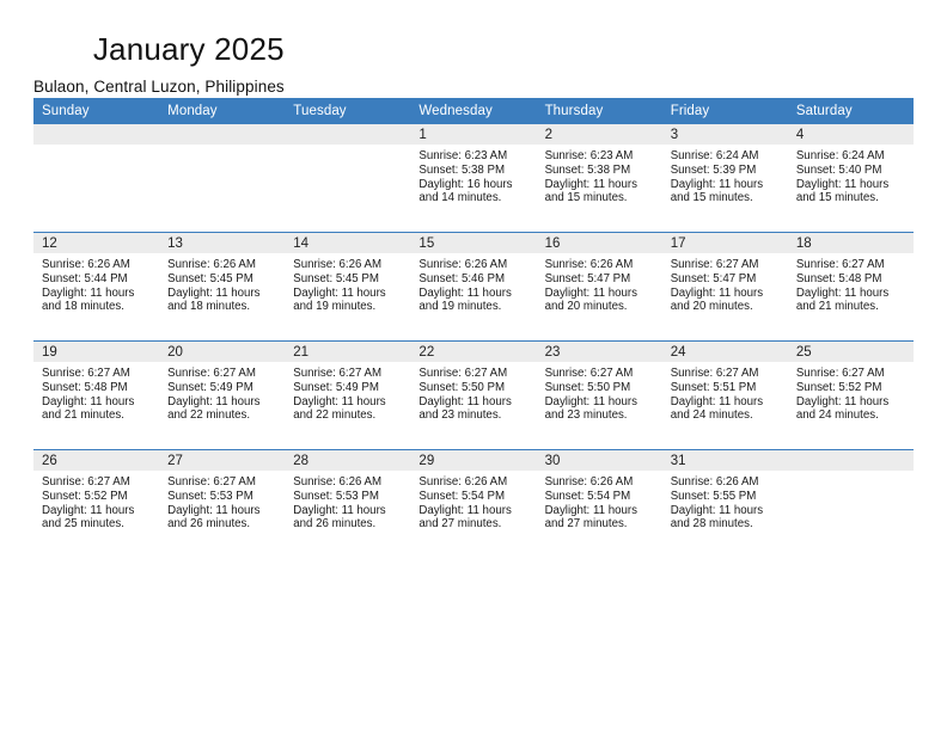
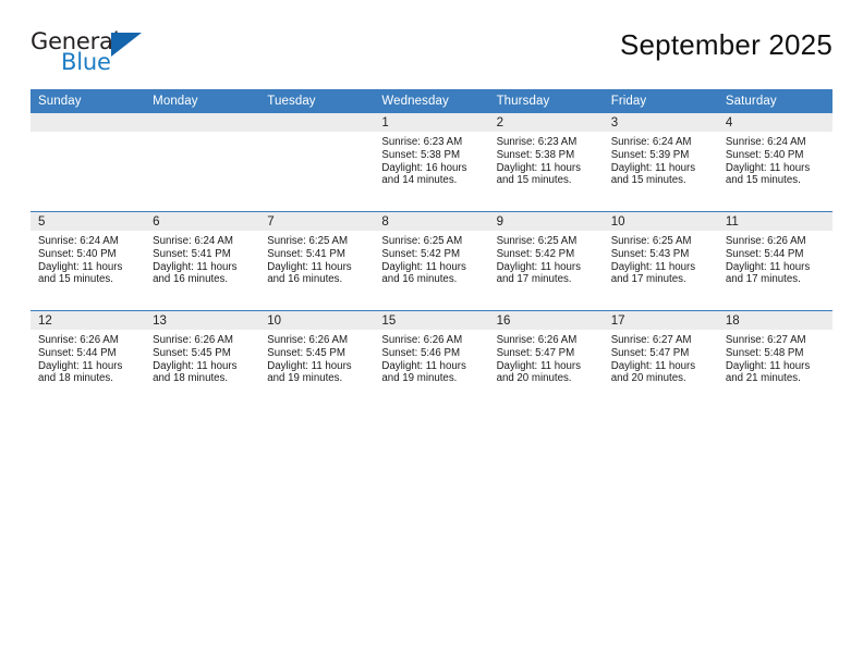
+ General
+ Blue
- January 2025
+ September 2025
- Bulaon, Central Luzon, Philippines
  Sunday	Monday	Tuesday	Wednesday	Thursday	Friday	Saturday
  			1Sunrise: 6:23 AMSunset: 5:38 PMDaylight: 16 hours and 14 minutes.	2Sunrise: 6:23 AMSunset: 5:38 PMDaylight: 11 hours and 15 minutes.	3Sunrise: 6:24 AMSunset: 5:39 PMDaylight: 11 hours and 15 minutes.	4Sunrise: 6:24 AMSunset: 5:40 PMDaylight: 11 hours and 15 minutes.
+ 5Sunrise: 6:24 AMSunset: 5:40 PMDaylight: 11 hours and 15 minutes.	6Sunrise: 6:24 AMSunset: 5:41 PMDaylight: 11 hours and 16 minutes.	7Sunrise: 6:25 AMSunset: 5:41 PMDaylight: 11 hours and 16 minutes.	8Sunrise: 6:25 AMSunset: 5:42 PMDaylight: 11 hours and 16 minutes.	9Sunrise: 6:25 AMSunset: 5:42 PMDaylight: 11 hours and 17 minutes.	10Sunrise: 6:25 AMSunset: 5:43 PMDaylight: 11 hours and 17 minutes.	11Sunrise: 6:26 AMSunset: 5:44 PMDaylight: 11 hours and 17 minutes.
- 12Sunrise: 6:26 AMSunset: 5:44 PMDaylight: 11 hours and 18 minutes.	13Sunrise: 6:26 AMSunset: 5:45 PMDaylight: 11 hours and 18 minutes.	14Sunrise: 6:26 AMSunset: 5:45 PMDaylight: 11 hours and 19 minutes.	15Sunrise: 6:26 AMSunset: 5:46 PMDaylight: 11 hours and 19 minutes.	16Sunrise: 6:26 AMSunset: 5:47 PMDaylight: 11 hours and 20 minutes.	17Sunrise: 6:27 AMSunset: 5:47 PMDaylight: 11 hours and 20 minutes.	18Sunrise: 6:27 AMSunset: 5:48 PMDaylight: 11 hours and 21 minutes.
+ 12Sunrise: 6:26 AMSunset: 5:44 PMDaylight: 11 hours and 18 minutes.	13Sunrise: 6:26 AMSunset: 5:45 PMDaylight: 11 hours and 18 minutes.	10Sunrise: 6:26 AMSunset: 5:45 PMDaylight: 11 hours and 19 minutes.	15Sunrise: 6:26 AMSunset: 5:46 PMDaylight: 11 hours and 19 minutes.	16Sunrise: 6:26 AMSunset: 5:47 PMDaylight: 11 hours and 20 minutes.	17Sunrise: 6:27 AMSunset: 5:47 PMDaylight: 11 hours and 20 minutes.	18Sunrise: 6:27 AMSunset: 5:48 PMDaylight: 11 hours and 21 minutes.
- 19Sunrise: 6:27 AMSunset: 5:48 PMDaylight: 11 hours and 21 minutes.	20Sunrise: 6:27 AMSunset: 5:49 PMDaylight: 11 hours and 22 minutes.	21Sunrise: 6:27 AMSunset: 5:49 PMDaylight: 11 hours and 22 minutes.	22Sunrise: 6:27 AMSunset: 5:50 PMDaylight: 11 hours and 23 minutes.	23Sunrise: 6:27 AMSunset: 5:50 PMDaylight: 11 hours and 23 minutes.	24Sunrise: 6:27 AMSunset: 5:51 PMDaylight: 11 hours and 24 minutes.	25Sunrise: 6:27 AMSunset: 5:52 PMDaylight: 11 hours and 24 minutes.
- 26Sunrise: 6:27 AMSunset: 5:52 PMDaylight: 11 hours and 25 minutes.	27Sunrise: 6:27 AMSunset: 5:53 PMDaylight: 11 hours and 26 minutes.	28Sunrise: 6:26 AMSunset: 5:53 PMDaylight: 11 hours and 26 minutes.	29Sunrise: 6:26 AMSunset: 5:54 PMDaylight: 11 hours and 27 minutes.	30Sunrise: 6:26 AMSunset: 5:54 PMDaylight: 11 hours and 27 minutes.	31Sunrise: 6:26 AMSunset: 5:55 PMDaylight: 11 hours and 28 minutes.
